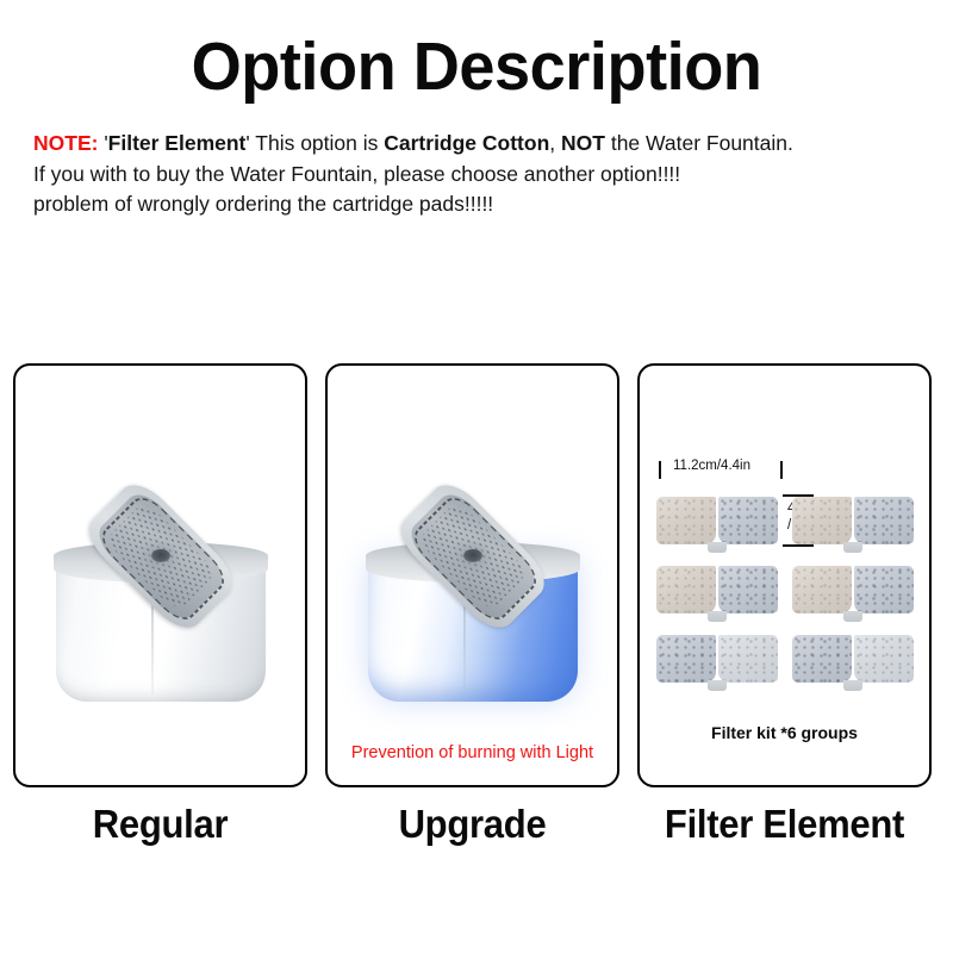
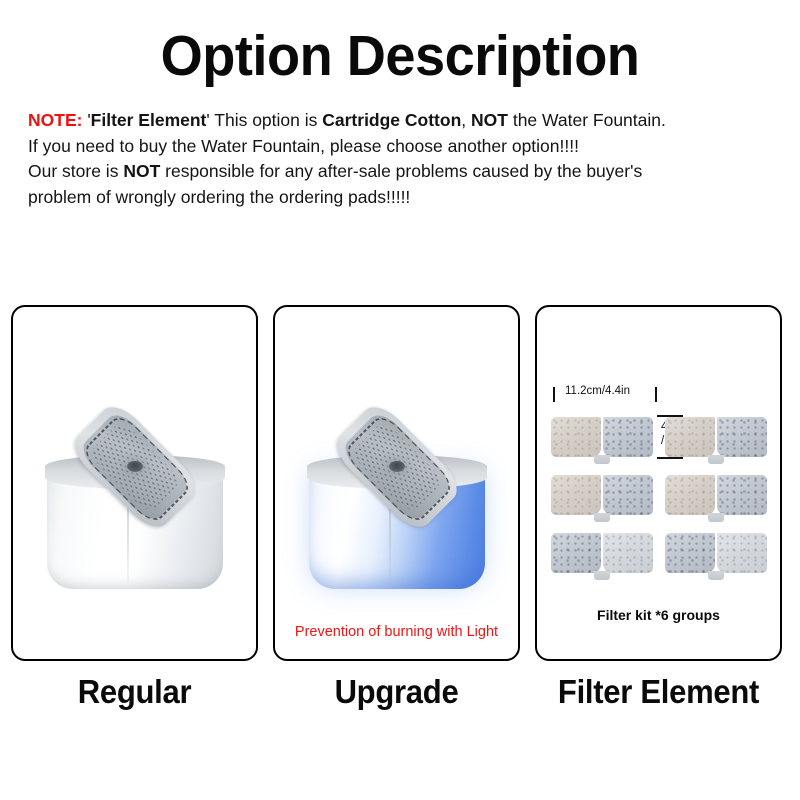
  Option Description
  NOTE: 'Filter Element' This option is Cartridge Cotton, NOT the Water Fountain.
- If you with to buy the Water Fountain, please choose another option!!!!
+ If you need to buy the Water Fountain, please choose another option!!!!
+ Our store is NOT responsible for any after-sale problems caused by the buyer's
- problem of wrongly ordering the cartridge pads!!!!!
+ problem of wrongly ordering the ordering pads!!!!!
  Prevention of burning with Light
  11.2cm/4.4in
  Filter kit *6 groups
  Regular
  Upgrade
  Filter Element
